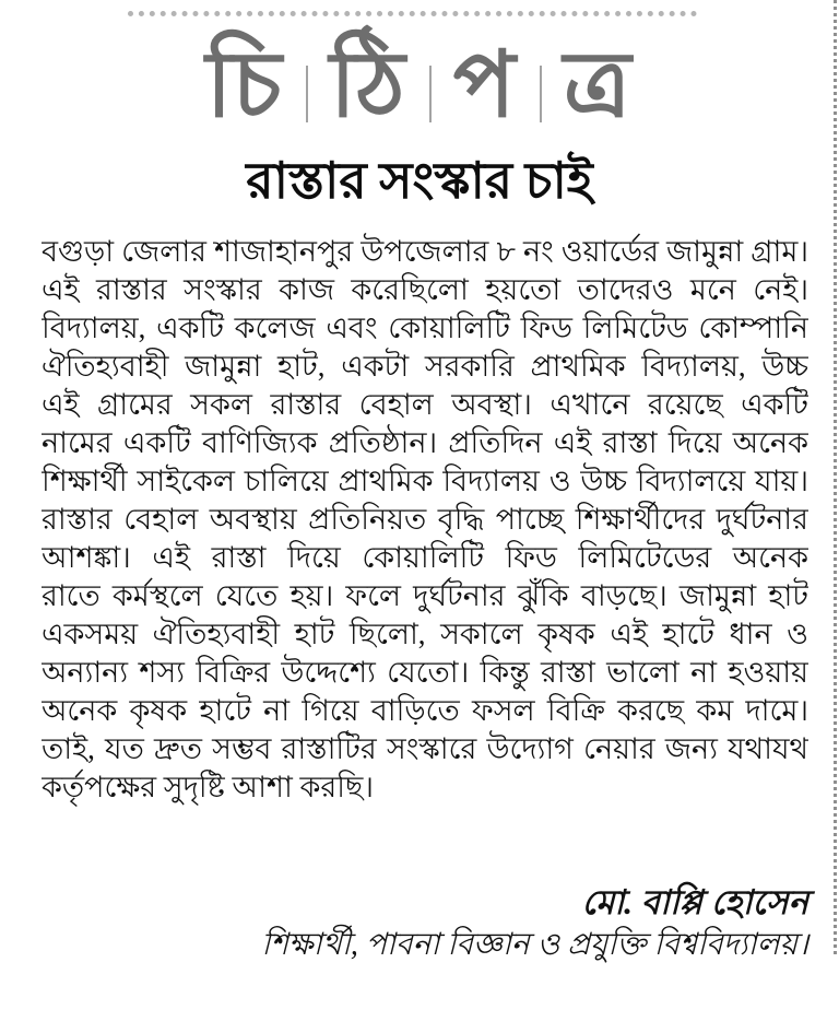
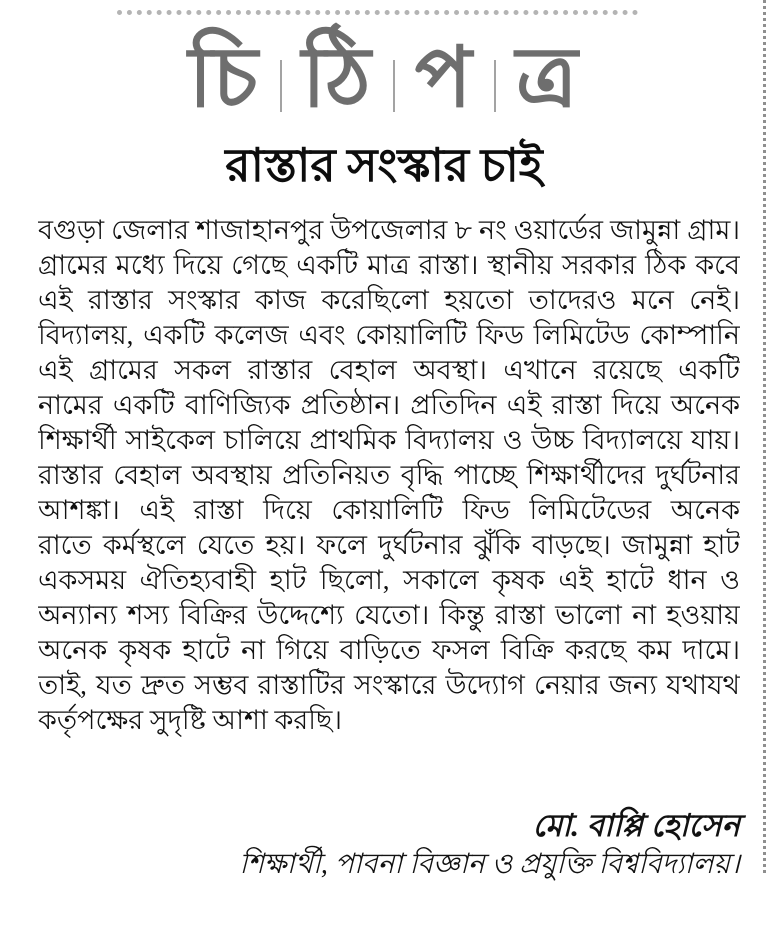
  চি
  ঠি
  প
  ত্র
  রাস্তার সংস্কার চাই
  বগুড়া জেলার শাজাহানপুর উপজেলার ৮ নং ওয়ার্ডের জামুন্না গ্রাম।
+ গ্রামের মধ্যে দিয়ে গেছে একটি মাত্র রাস্তা। স্থানীয় সরকার ঠিক কবে
  এই রাস্তার সংস্কার কাজ করেছিলো হয়তো তাদেরও মনে নেই।
  বিদ্যালয়, একটি কলেজ এবং কোয়ালিটি ফিড লিমিটেড কোম্পানি
- ঐতিহ্যবাহী জামুন্না হাট, একটা সরকারি প্রাথমিক বিদ্যালয়, উচ্চ
  এই গ্রামের সকল রাস্তার বেহাল অবস্থা। এখানে রয়েছে একটি
  নামের একটি বাণিজ্যিক প্রতিষ্ঠান। প্রতিদিন এই রাস্তা দিয়ে অনেক
  শিক্ষার্থী সাইকেল চালিয়ে প্রাথমিক বিদ্যালয় ও উচ্চ বিদ্যালয়ে যায়।
  রাস্তার বেহাল অবস্থায় প্রতিনিয়ত বৃদ্ধি পাচ্ছে শিক্ষার্থীদের দুর্ঘটনার
  আশঙ্কা। এই রাস্তা দিয়ে কোয়ালিটি ফিড লিমিটেডের অনেক
  রাতে কর্মস্থলে যেতে হয়। ফলে দুর্ঘটনার ঝুঁকি বাড়ছে। জামুন্না হাট
  একসময় ঐতিহ্যবাহী হাট ছিলো, সকালে কৃষক এই হাটে ধান ও
  অন্যান্য শস্য বিক্রির উদ্দেশ্যে যেতো। কিন্তু রাস্তা ভালো না হওয়ায়
  অনেক কৃষক হাটে না গিয়ে বাড়িতে ফসল বিক্রি করছে কম দামে।
  তাই, যত দ্রুত সম্ভব রাস্তাটির সংস্কারে উদ্যোগ নেয়ার জন্য যথাযথ
  কর্তৃপক্ষের সুদৃষ্টি আশা করছি।
  মো. বাপ্পি হোসেন
  শিক্ষার্থী, পাবনা বিজ্ঞান ও প্রযুক্তি বিশ্ববিদ্যালয়।
